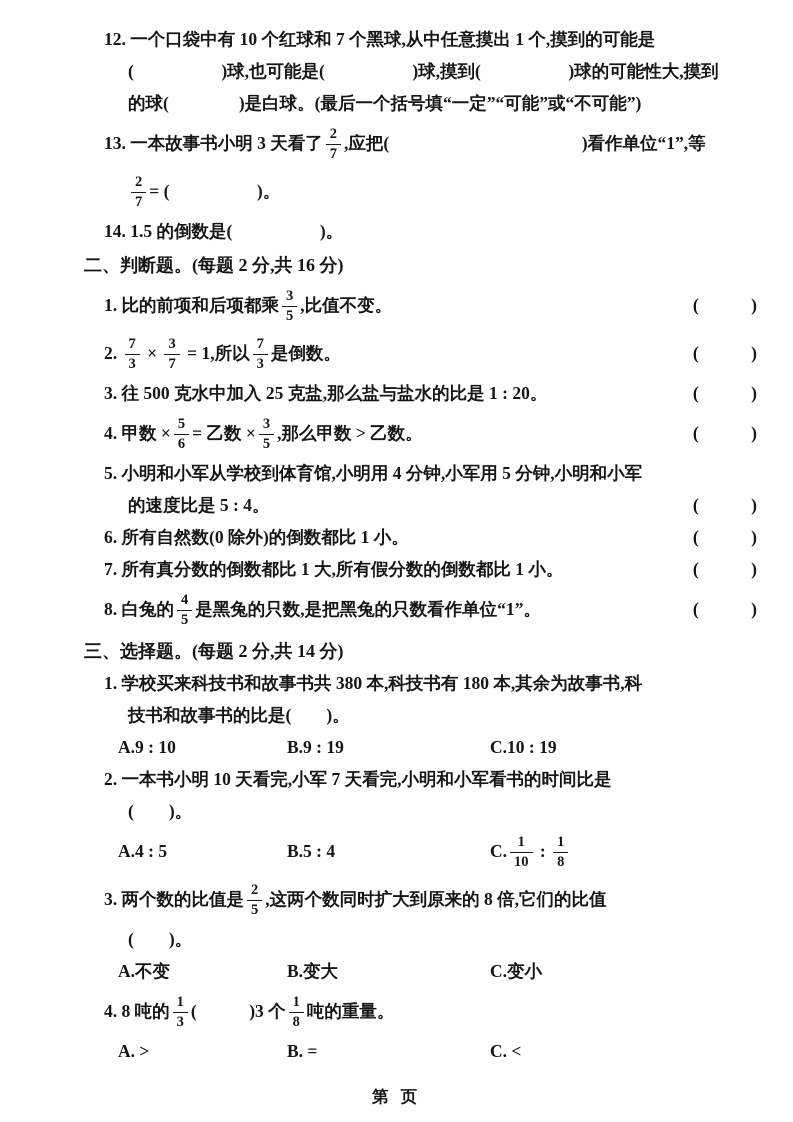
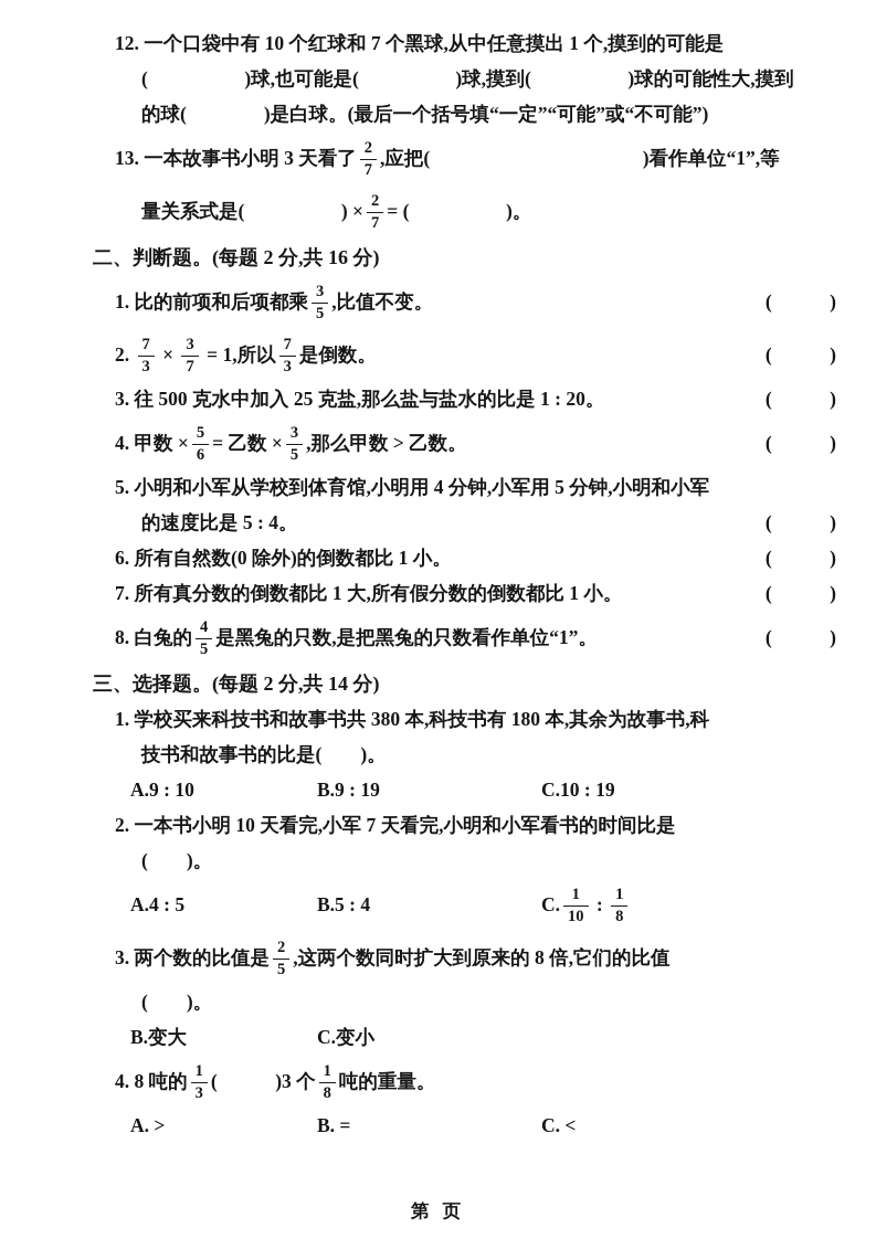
  12. 一个口袋中有 10 个红球和 7 个黑球,从中任意摸出 1 个,摸到的可能是
  ( )球,也可能是( )球,摸到( )球的可能性大,摸到
  的球( )是白球。(最后一个括号填“一定”“可能”或“不可能”)
  13. 一本故事书小明 3 天看了
  2
  7
  ,应把( )看作单位“1”,等
+ 量关系式是( ) ×
  2
  7
  = ( )。
- 14. 1.5 的倒数是( )。
  二、判断题。(每题 2 分,共 16 分)
  1. 比的前项和后项都乘
  3
  5
  ,比值不变。
  ( )
  2.
  7
  3
  ×
  3
  7
  = 1,所以
  7
  3
  是倒数。
  ( )
  3. 往 500 克水中加入 25 克盐,那么盐与盐水的比是 1 : 20。
  ( )
  4. 甲数 ×
  5
  6
  = 乙数 ×
  3
  5
  ,那么甲数 > 乙数。
  ( )
  5. 小明和小军从学校到体育馆,小明用 4 分钟,小军用 5 分钟,小明和小军
  的速度比是 5 : 4。
  ( )
  6. 所有自然数(0 除外)的倒数都比 1 小。
  ( )
  7. 所有真分数的倒数都比 1 大,所有假分数的倒数都比 1 小。
  ( )
  8. 白兔的
  4
  5
  是黑兔的只数,是把黑兔的只数看作单位“1”。
  ( )
  三、选择题。(每题 2 分,共 14 分)
  1. 学校买来科技书和故事书共 380 本,科技书有 180 本,其余为故事书,科
  技书和故事书的比是( )。
  A.9 : 10
  B.9 : 19
  C.10 : 19
  2. 一本书小明 10 天看完,小军 7 天看完,小明和小军看书的时间比是
  ( )。
  A.4 : 5
  B.5 : 4
  C.
  1
  10
  :
  1
  8
  3. 两个数的比值是
  2
  5
  ,这两个数同时扩大到原来的 8 倍,它们的比值
  ( )。
- A.不变
  B.变大
  C.变小
  4. 8 吨的
  1
  3
  ( )3 个
  1
  8
  吨的重量。
  A. >
  B. =
  C. <
  第 页
